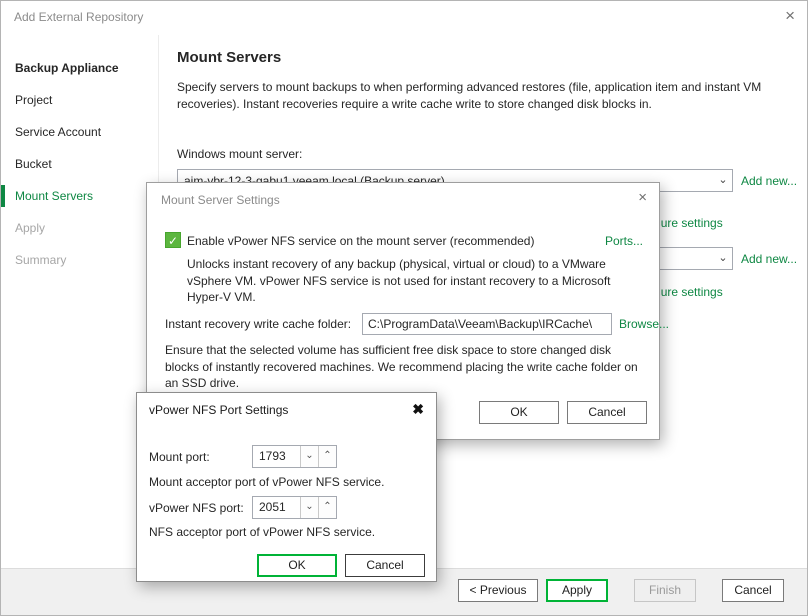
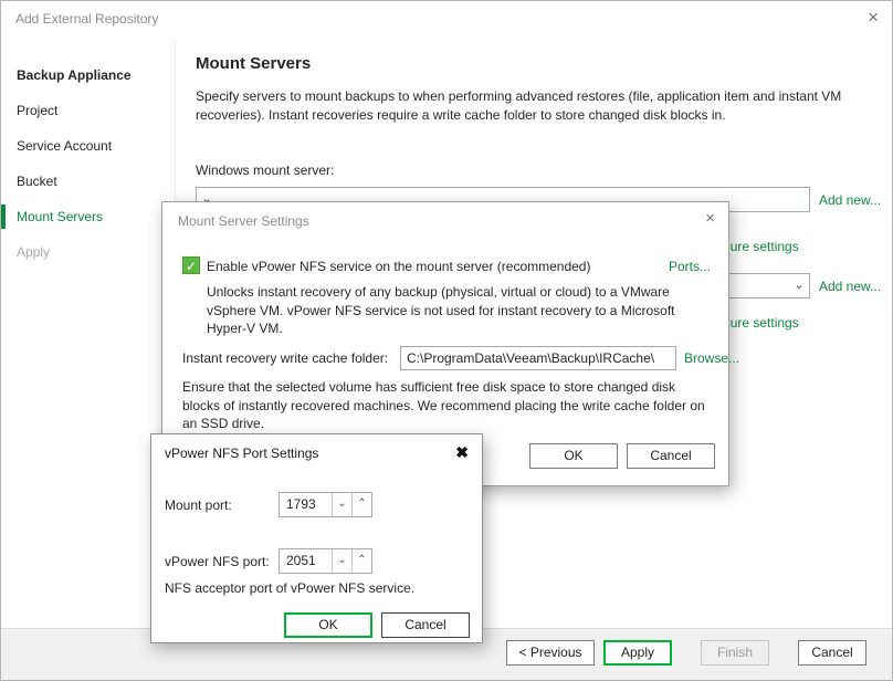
  Add External Repository
  ×
  Backup Appliance
  Project
  Service Account
  Bucket
  Mount Servers
  Apply
- Summary
  Mount Servers
- Specify servers to mount backups to when performing advanced restores (file, application item and instant VM recoveries). Instant recoveries require a write cache write to store changed disk blocks in.
+ Specify servers to mount backups to when performing advanced restores (file, application item and instant VM recoveries). Instant recoveries require a write cache folder to store changed disk blocks in.
  Windows mount server:
- aim-vbr-12-3-gabu1.veeam.local (Backup server)
  ⌄
  Add new...
  ⌄
  Add new...
  < Previous
  Apply
  Finish
  Cancel
  Mount Server Settings
  ×
  ✓
  Enable vPower NFS service on the mount server (recommended)
  Ports...
  Unlocks instant recovery of any backup (physical, virtual or cloud) to a VMware vSphere VM. vPower NFS service is not used for instant recovery to a Microsoft Hyper-V VM.
  Instant recovery write cache folder:
  C:\ProgramData\Veeam\Backup\IRCache\
  Browse...
  Ensure that the selected volume has sufficient free disk space to store changed disk blocks of instantly recovered machines. We recommend placing the write cache folder on an SSD drive.
  OK
  Cancel
  vPower NFS Port Settings
  ✖
  Mount port:
  1793
  ⌄
  ⌃
- Mount acceptor port of vPower NFS service.
  vPower NFS port:
  2051
  ⌄
  ⌃
  NFS acceptor port of vPower NFS service.
  OK
  Cancel
